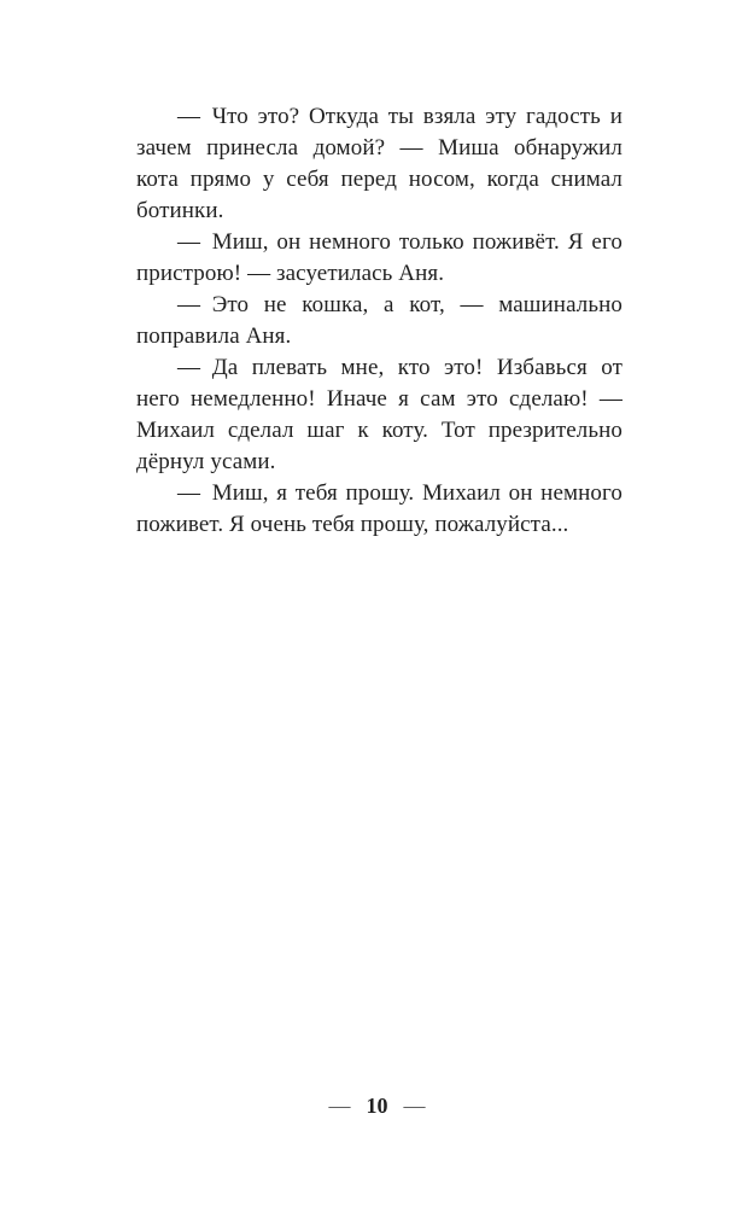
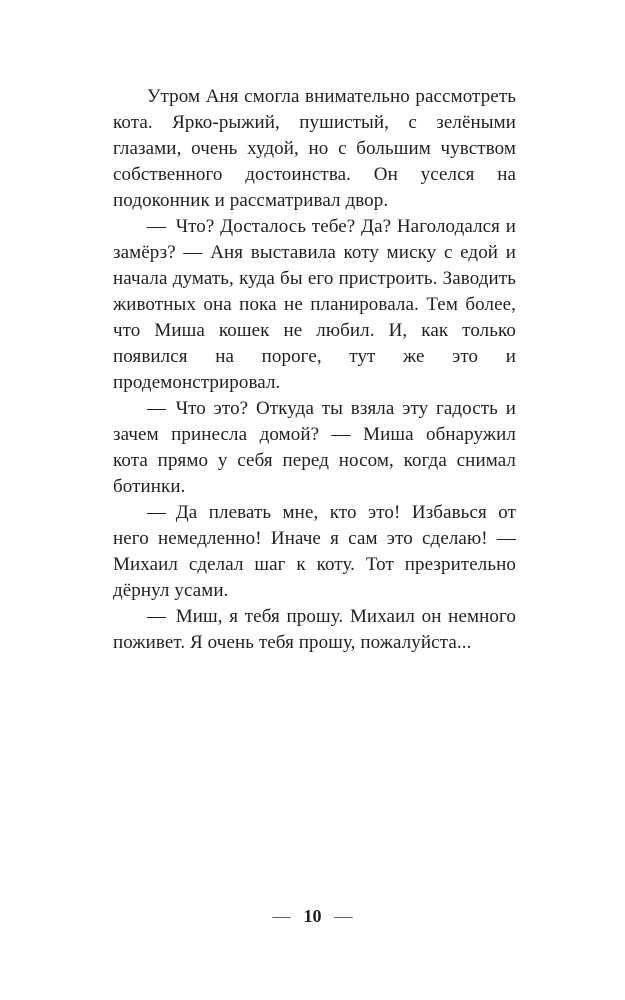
+ Утром Аня смогла внимательно рассмотреть кота. Ярко-рыжий, пушистый, с зелёными глазами, очень худой, но с большим чувством собственного достоинства. Он уселся на подоконник и рассматривал двор.
+ — Что? Досталось тебе? Да? Наголодался и замёрз? — Аня выставила коту миску с едой и начала думать, куда бы его пристроить. Заводить животных она пока не планировала. Тем более, что Миша кошек не любил. И, как только появился на пороге, тут же это и продемонстрировал.
  — Что это? Откуда ты взяла эту гадость и зачем принесла домой? — Миша обнаружил кота прямо у себя перед носом, когда снимал ботинки.
- — Миш, он немного только поживёт. Я его пристрою! — засуетилась Аня.
- — Это не кошка, а кот, — машинально поправила Аня.
  — Да плевать мне, кто это! Избавься от него немедленно! Иначе я сам это сделаю! — Михаил сделал шаг к коту. Тот презрительно дёрнул усами.
  — Миш, я тебя прошу. Михаил он немного поживет. Я очень тебя прошу, пожалуйста...
  — 10 —
